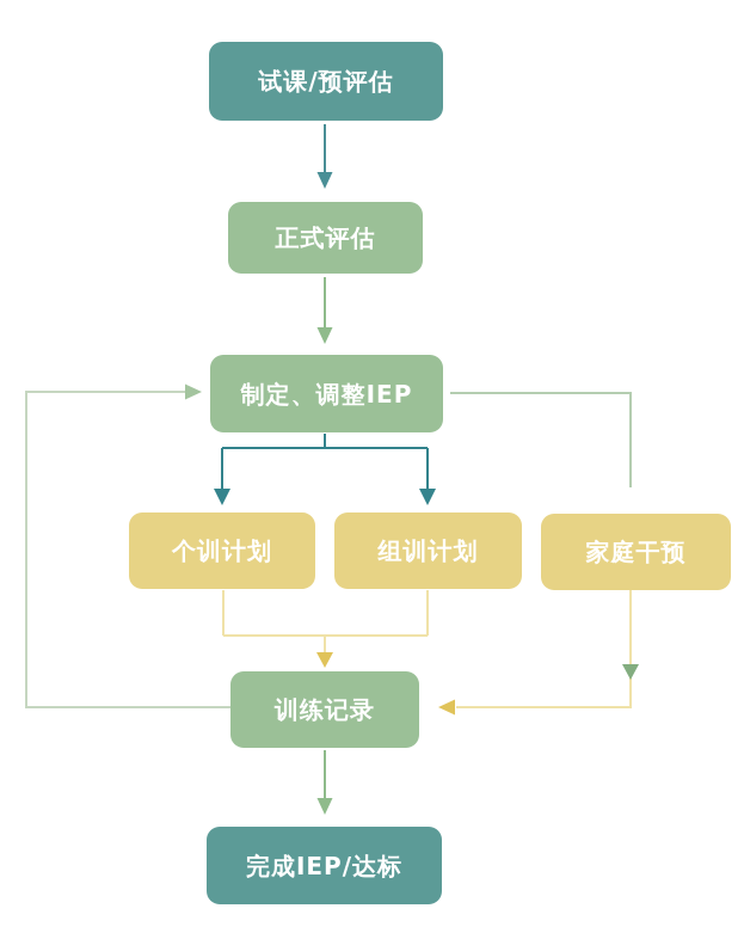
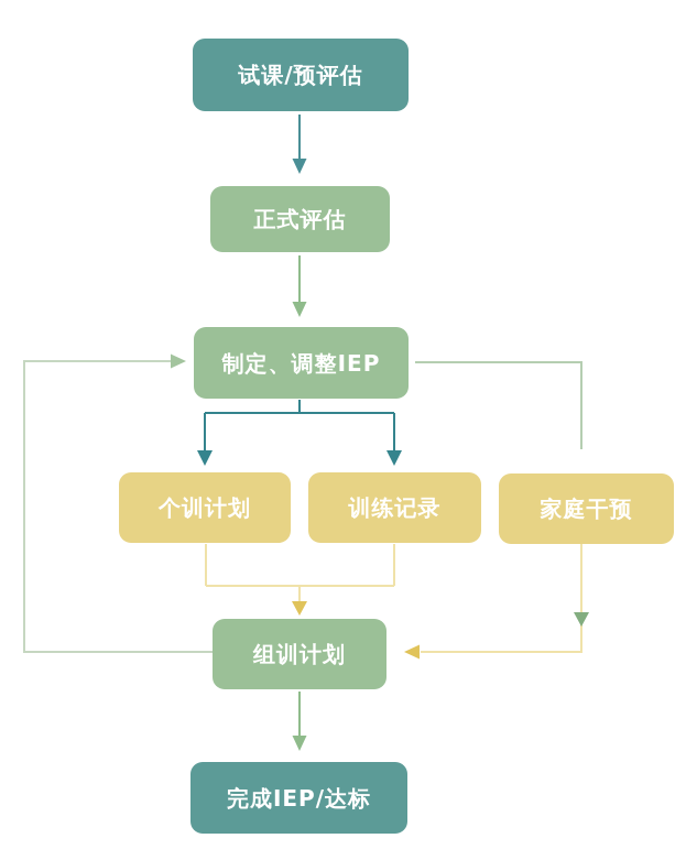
  试课/预评估
  正式评估
  制定、调整IEP
  个训计划
- 组训计划
+ 训练记录
  家庭干预
- 训练记录
+ 组训计划
  完成IEP/达标
